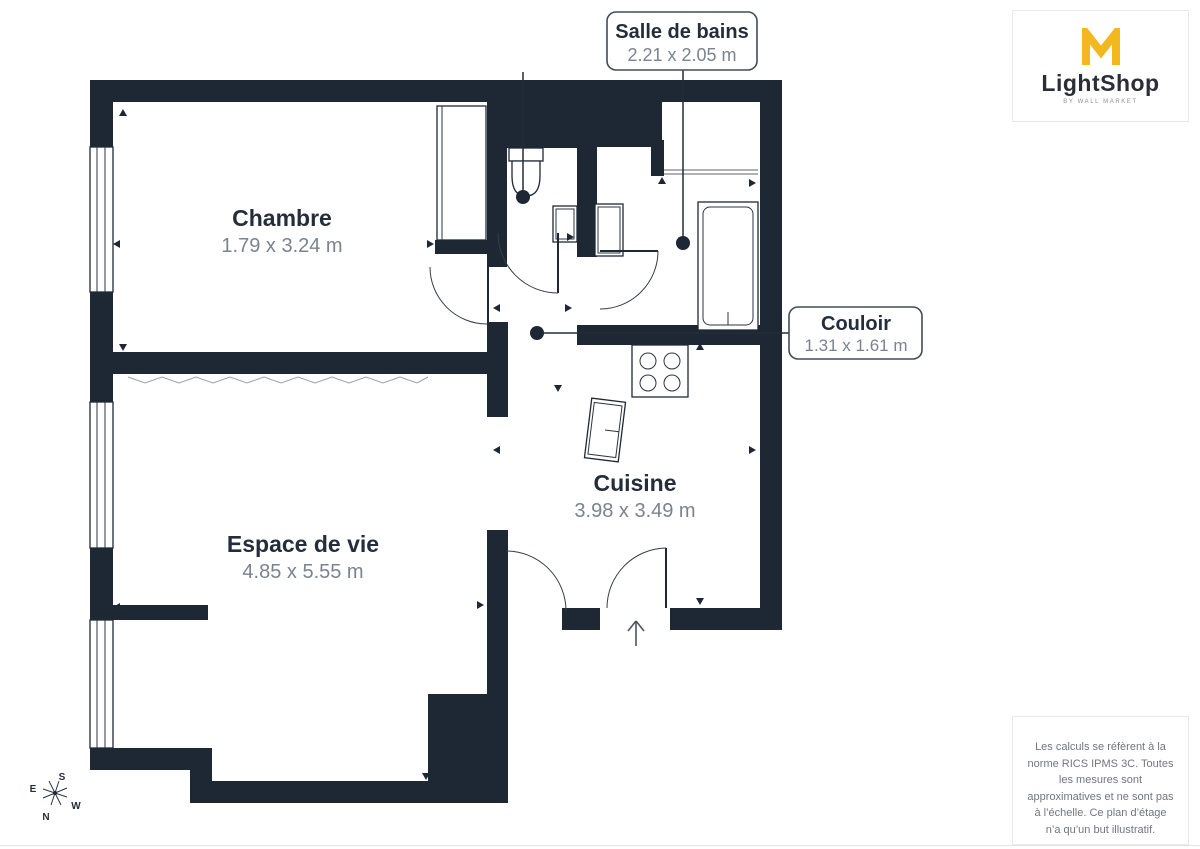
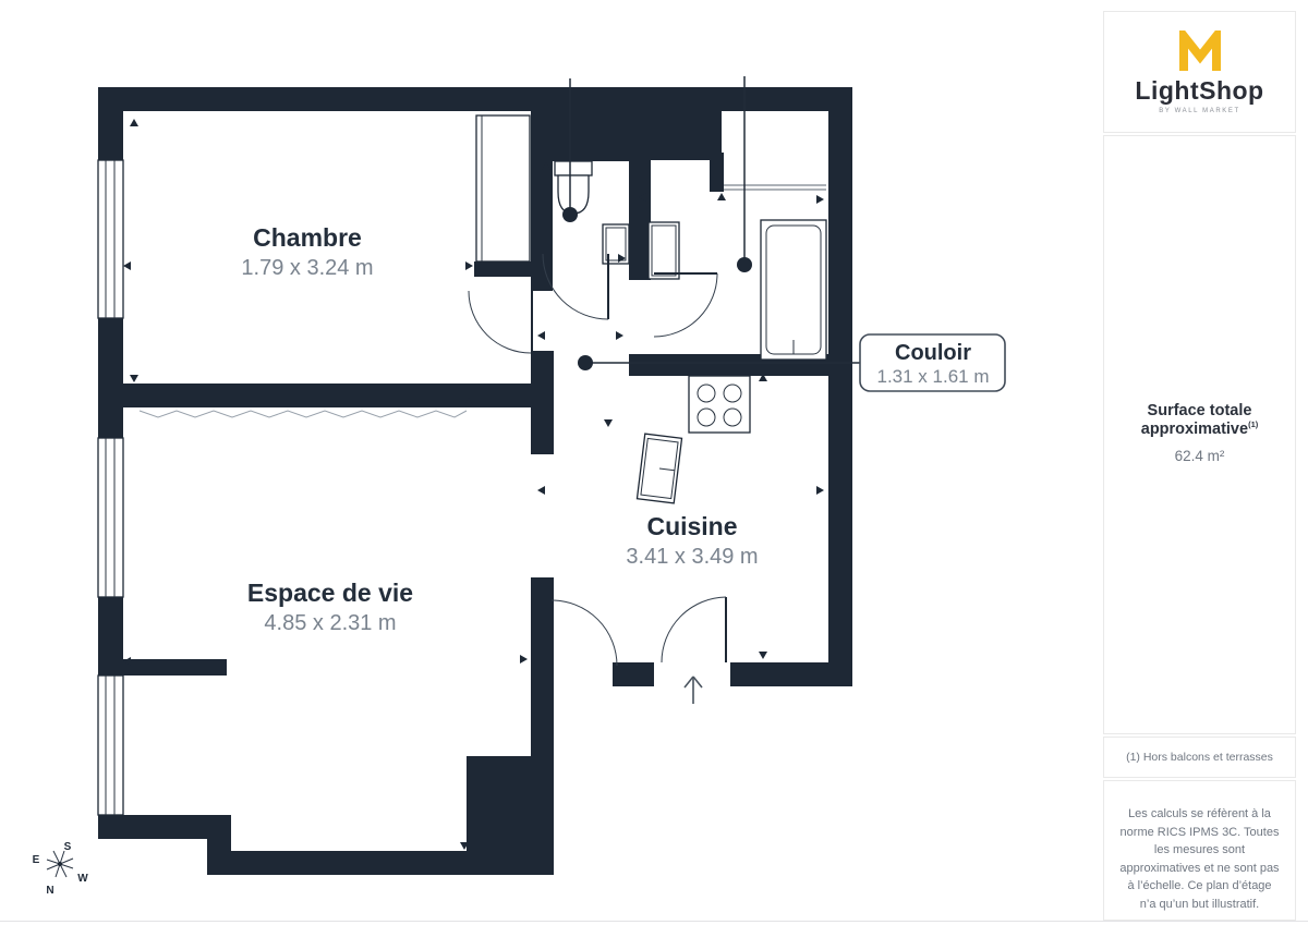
- Salle de bains
- 2.21 x 2.05 m
  Couloir
  1.31 x 1.61 m
  Chambre
  1.79 x 3.24 m
  Espace de vie
- 4.85 x 5.55 m
+ 4.85 x 2.31 m
  Cuisine
- 3.98 x 3.49 m
+ 3.41 x 3.49 m
  S
  E
  W
  N
  LightShop
+ Surface totale approximative(1)
+ 62.4 m²
+ (1) Hors balcons et terrasses
  Les calculs se réfèrent à la norme RICS IPMS 3C. Toutes les mesures sont approximatives et ne sont pas à l’échelle. Ce plan d’étage n’a qu’un but illustratif.
